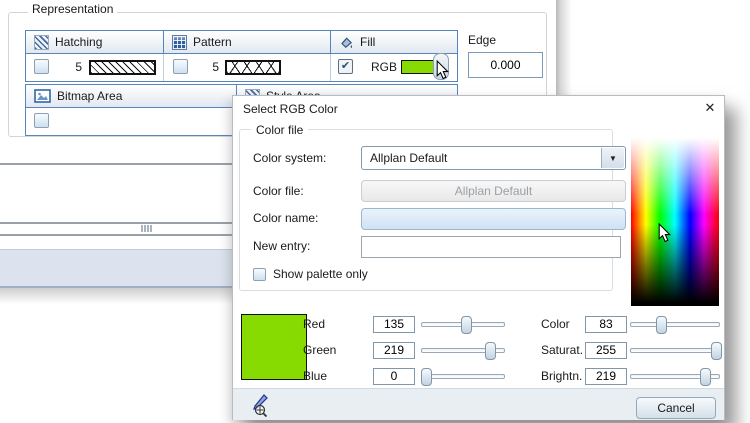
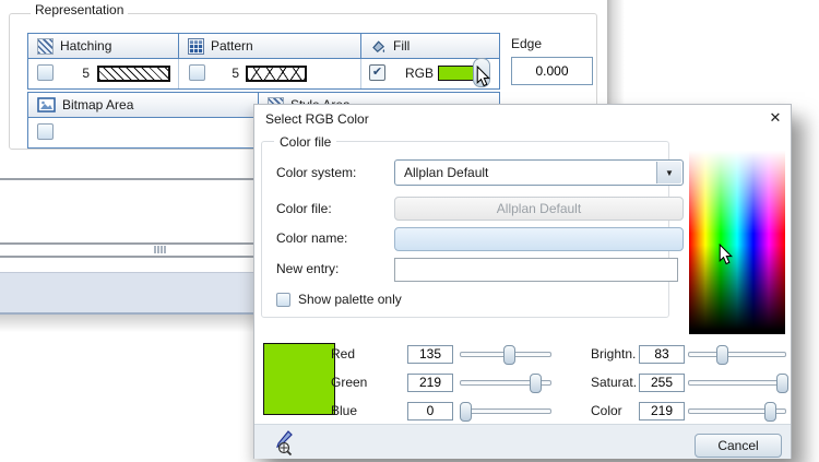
  Representation
  Hatching
  Pattern
  Fill
  5
  5
  ✔
  RGB
  Edge
  0.000
  Bitmap Area
  Select RGB Color
  ✕
  Color file
  Color system:
  Allplan Default
  ▼
  Color file:
  Allplan Default
  Color name:
  New entry:
  Show palette only
  Red
  135
  Green
  219
  Blue
  0
- Color
+ Brightn.
  83
  Saturat.
  255
- Brightn.
+ Color
  219
  Cancel
